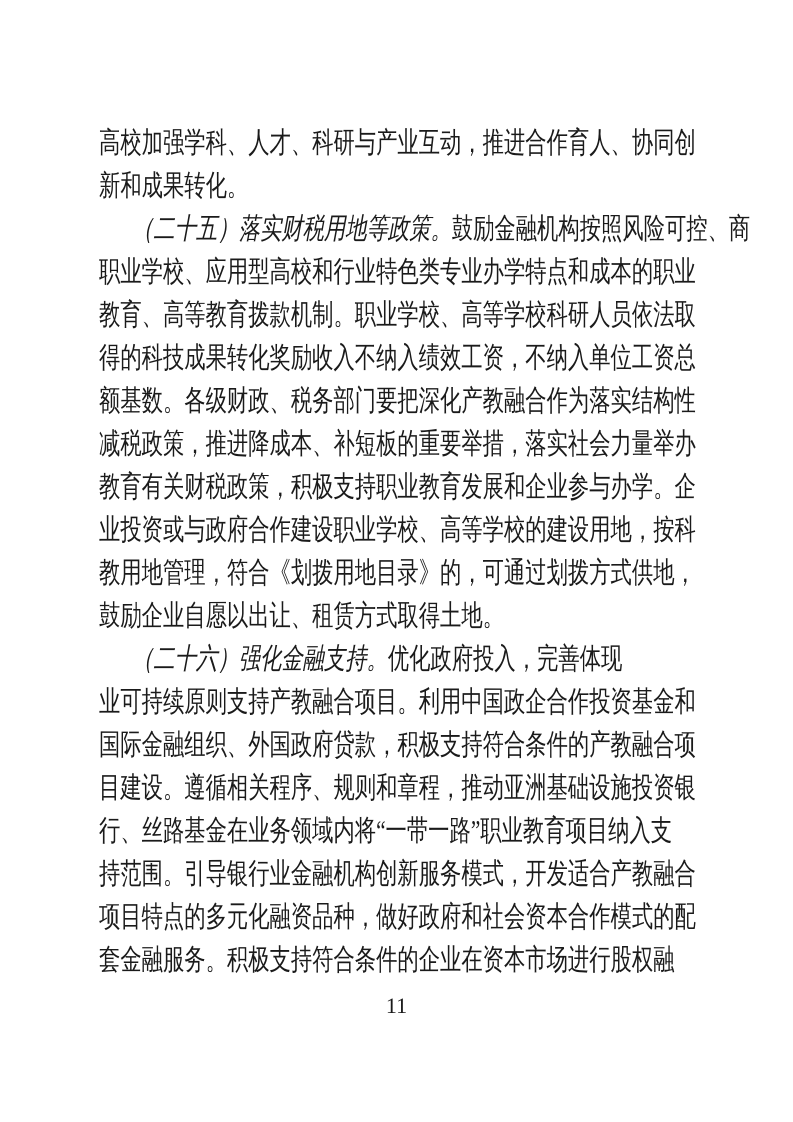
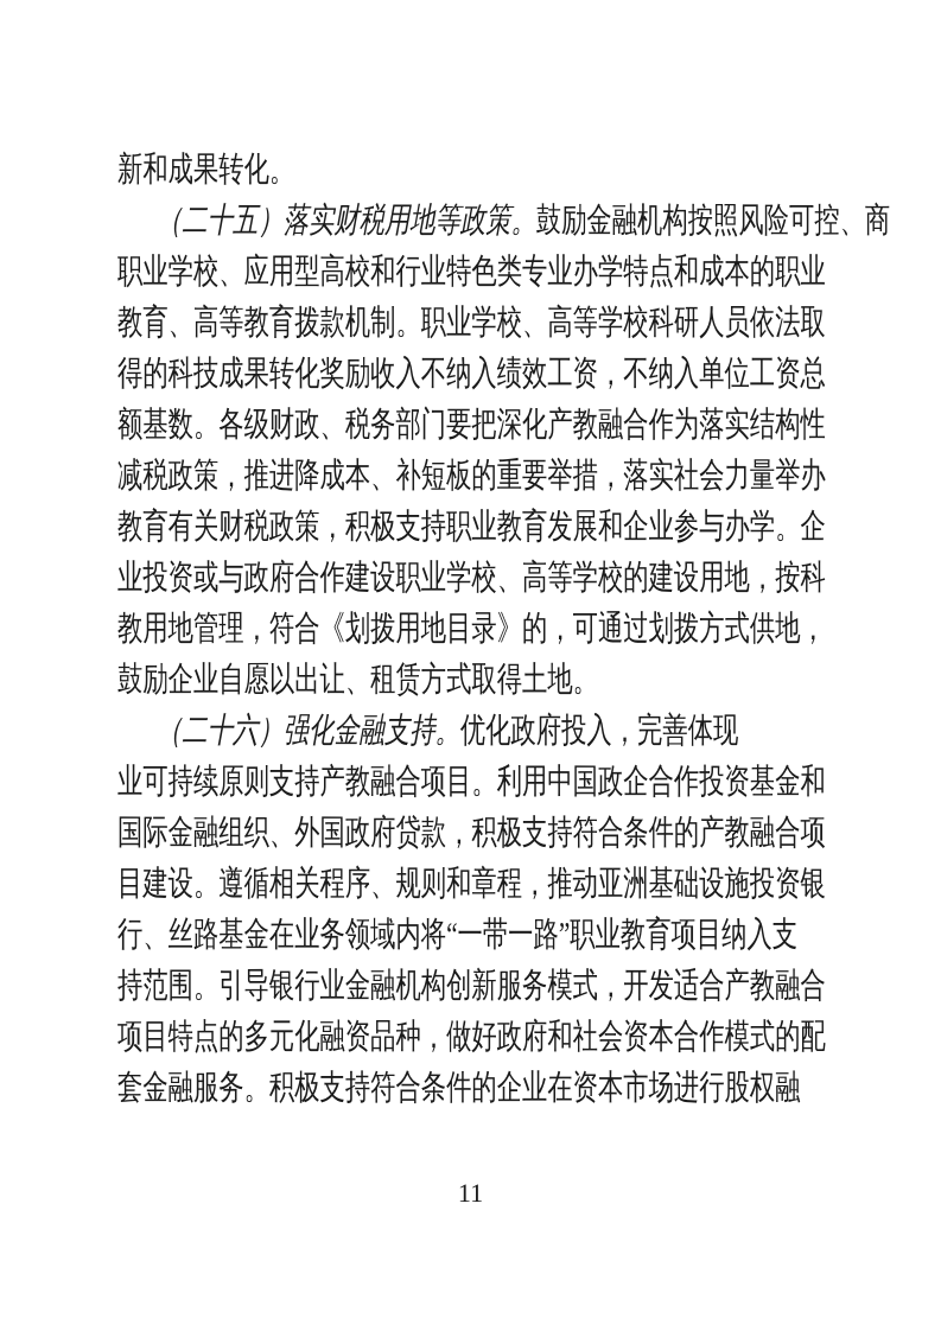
- 高校加强学科、人才、科研与产业互动，推进合作育人、协同创
  新和成果转化。
  （二十五）落实财税用地等政策。鼓励金融机构按照风险可控、商
  职业学校、应用型高校和行业特色类专业办学特点和成本的职业
  教育、高等教育拨款机制。职业学校、高等学校科研人员依法取
  得的科技成果转化奖励收入不纳入绩效工资，不纳入单位工资总
  额基数。各级财政、税务部门要把深化产教融合作为落实结构性
  减税政策，推进降成本、补短板的重要举措，落实社会力量举办
  教育有关财税政策，积极支持职业教育发展和企业参与办学。企
  业投资或与政府合作建设职业学校、高等学校的建设用地，按科
  教用地管理，符合《划拨用地目录》的，可通过划拨方式供地，
  鼓励企业自愿以出让、租赁方式取得土地。
  （二十六）强化金融支持。优化政府投入，完善体现
  业可持续原则支持产教融合项目。利用中国政企合作投资基金和
  国际金融组织、外国政府贷款，积极支持符合条件的产教融合项
  目建设。遵循相关程序、规则和章程，推动亚洲基础设施投资银
  行、丝路基金在业务领域内将“一带一路”职业教育项目纳入支
  持范围。引导银行业金融机构创新服务模式，开发适合产教融合
  项目特点的多元化融资品种，做好政府和社会资本合作模式的配
  套金融服务。积极支持符合条件的企业在资本市场进行股权融
  11
